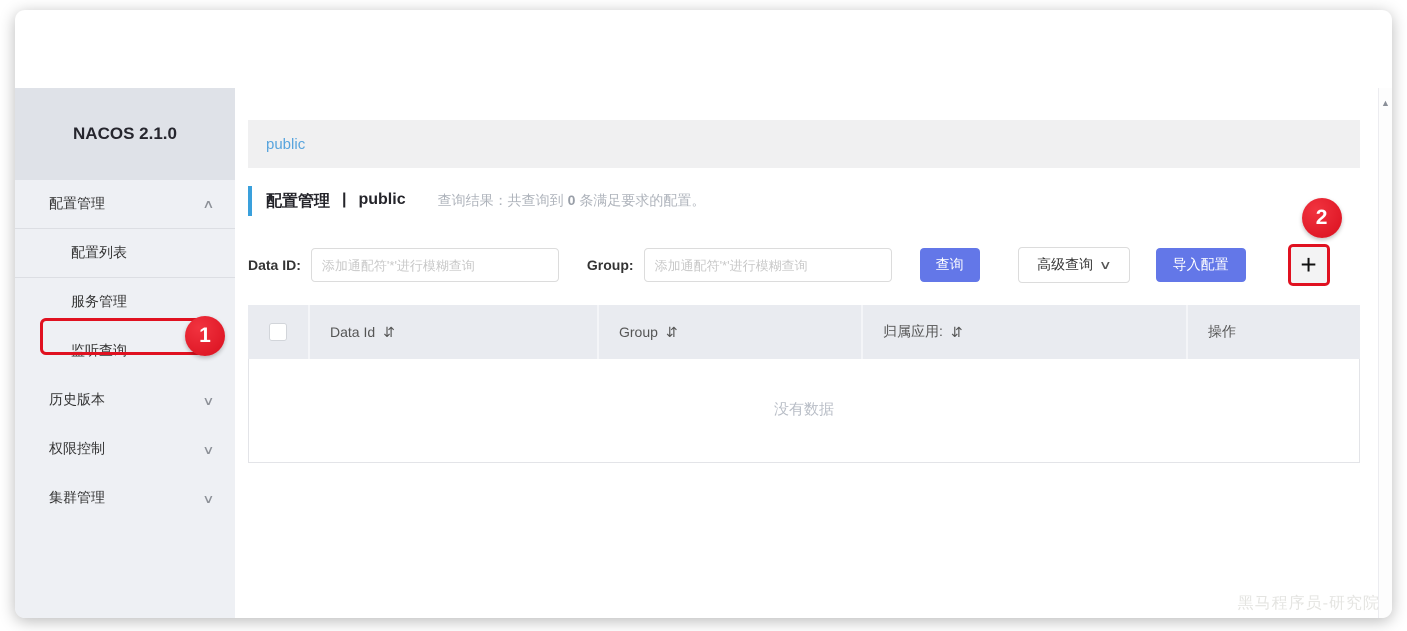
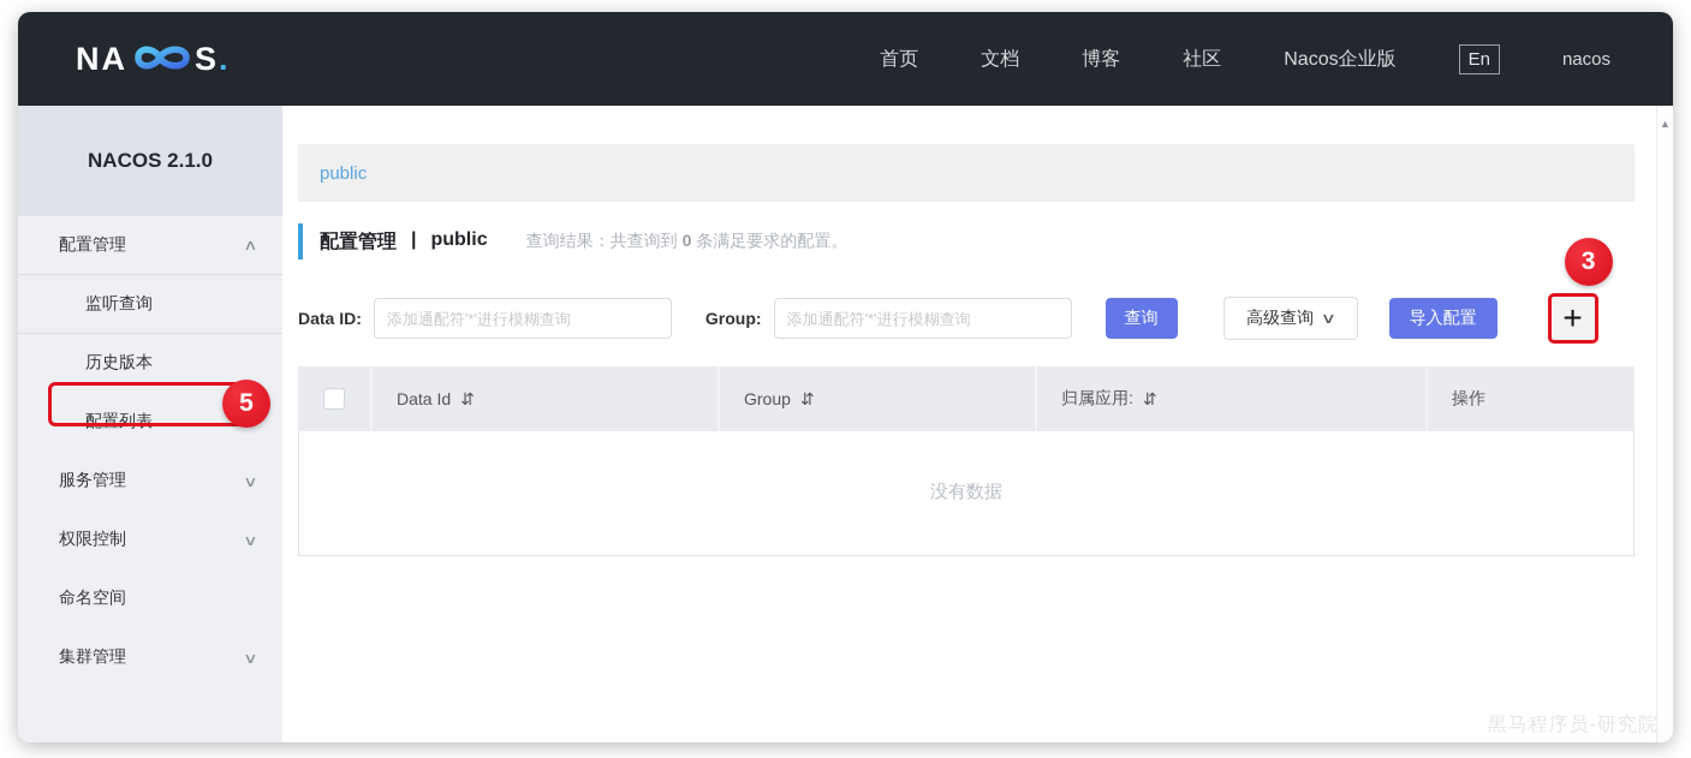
+ NA
+ S
+ .
+ 首页
+ 文档
+ 博客
+ 社区
+ Nacos企业版
+ En
+ nacos
  NACOS 2.1.0
  配置管理
  ∧
- 配置列表
+ 监听查询
- 服务管理
+ 历史版本
- 监听查询
+ 配置列表
- 历史版本
+ 服务管理
  ∨
  权限控制
  ∨
+ 命名空间
  集群管理
  ∨
- 1
+ 5
  public
  配置管理
  |
  public
  查询结果：共查询到 0 条满足要求的配置。
  Data ID:
  添加通配符'*'进行模糊查询
  Group:
  添加通配符'*'进行模糊查询
  查询
  高级查询
  ∨
  导入配置
  +
- 2
+ 3
  Data Id
  ⇵
  Group
  ⇵
  归属应用:
  ⇵
  操作
  没有数据
  ▲
  黑马程序员-研究院
